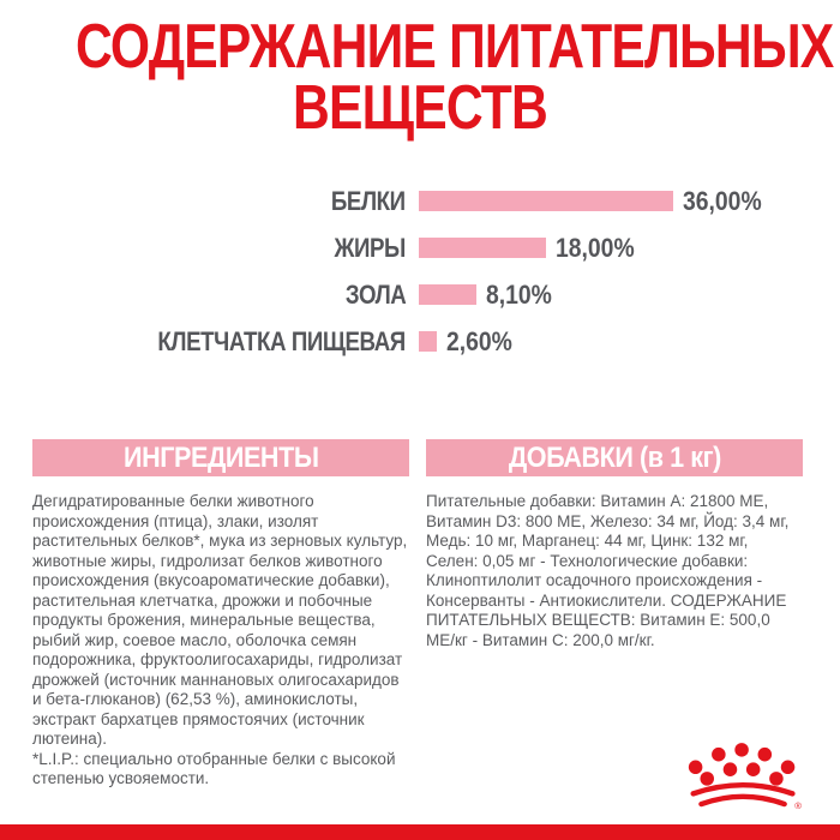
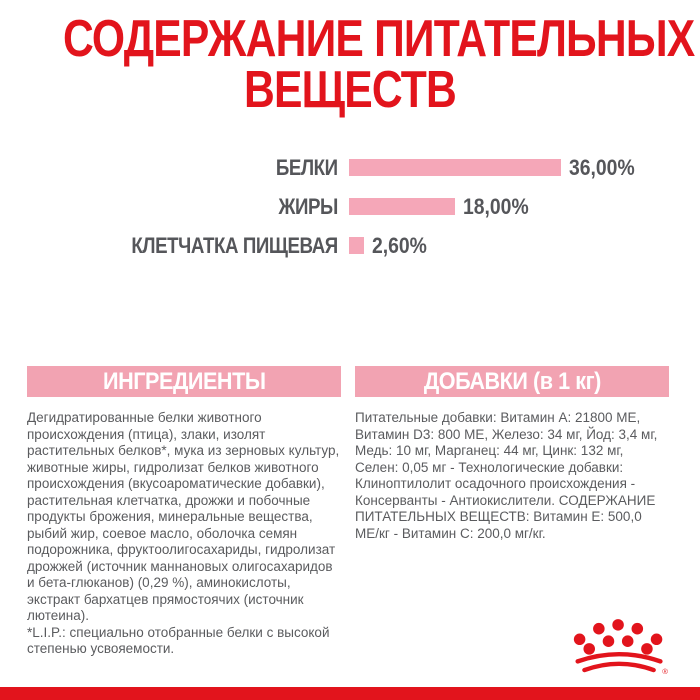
  СОДЕРЖАНИЕ ПИТАТЕЛЬНЫХ
  ВЕЩЕСТВ
  БЕЛКИ
  36,00%
  ЖИРЫ
  18,00%
- ЗОЛА
- 8,10%
  КЛЕТЧАТКА ПИЩЕВАЯ
  2,60%
  ИНГРЕДИЕНТЫ
- Дегидратированные белки животного происхождения (птица), злаки, изолят растительных белков*, мука из зерновых культур, животные жиры, гидролизат белков животного происхождения (вкусоароматические добавки), растительная клетчатка, дрожжи и побочные продукты брожения, минеральные вещества, рыбий жир, соевое масло, оболочка семян подорожника, фруктоолигосахариды, гидролизат дрожжей (источник маннановых олигосахаридов и бета-глюканов) (62,53 %), аминокислоты, экстракт бархатцев прямостоячих (источник лютеина).
+ Дегидратированные белки животного происхождения (птица), злаки, изолят растительных белков*, мука из зерновых культур, животные жиры, гидролизат белков животного происхождения (вкусоароматические добавки), растительная клетчатка, дрожжи и побочные продукты брожения, минеральные вещества, рыбий жир, соевое масло, оболочка семян подорожника, фруктоолигосахариды, гидролизат дрожжей (источник маннановых олигосахаридов и бета-глюканов) (0,29 %), аминокислоты, экстракт бархатцев прямостоячих (источник лютеина).
  *L.I.P.: специально отобранные белки с высокой степенью усвояемости.
  ДОБАВКИ (в 1 кг)
  Питательные добавки: Витамин A: 21800 ME, Витамин D3: 800 ME, Железо: 34 мг, Йод: 3,4 мг, Медь: 10 мг, Марганец: 44 мг, Цинк: 132 мг, Селен: 0,05 мг - Технологические добавки: Клиноптилолит осадочного происхождения - Консерванты - Антиокислители. СОДЕРЖАНИЕ ПИТАТЕЛЬНЫХ ВЕЩЕСТВ: Витамин E: 500,0 МЕ/кг - Витамин C: 200,0 мг/кг.
  ®
